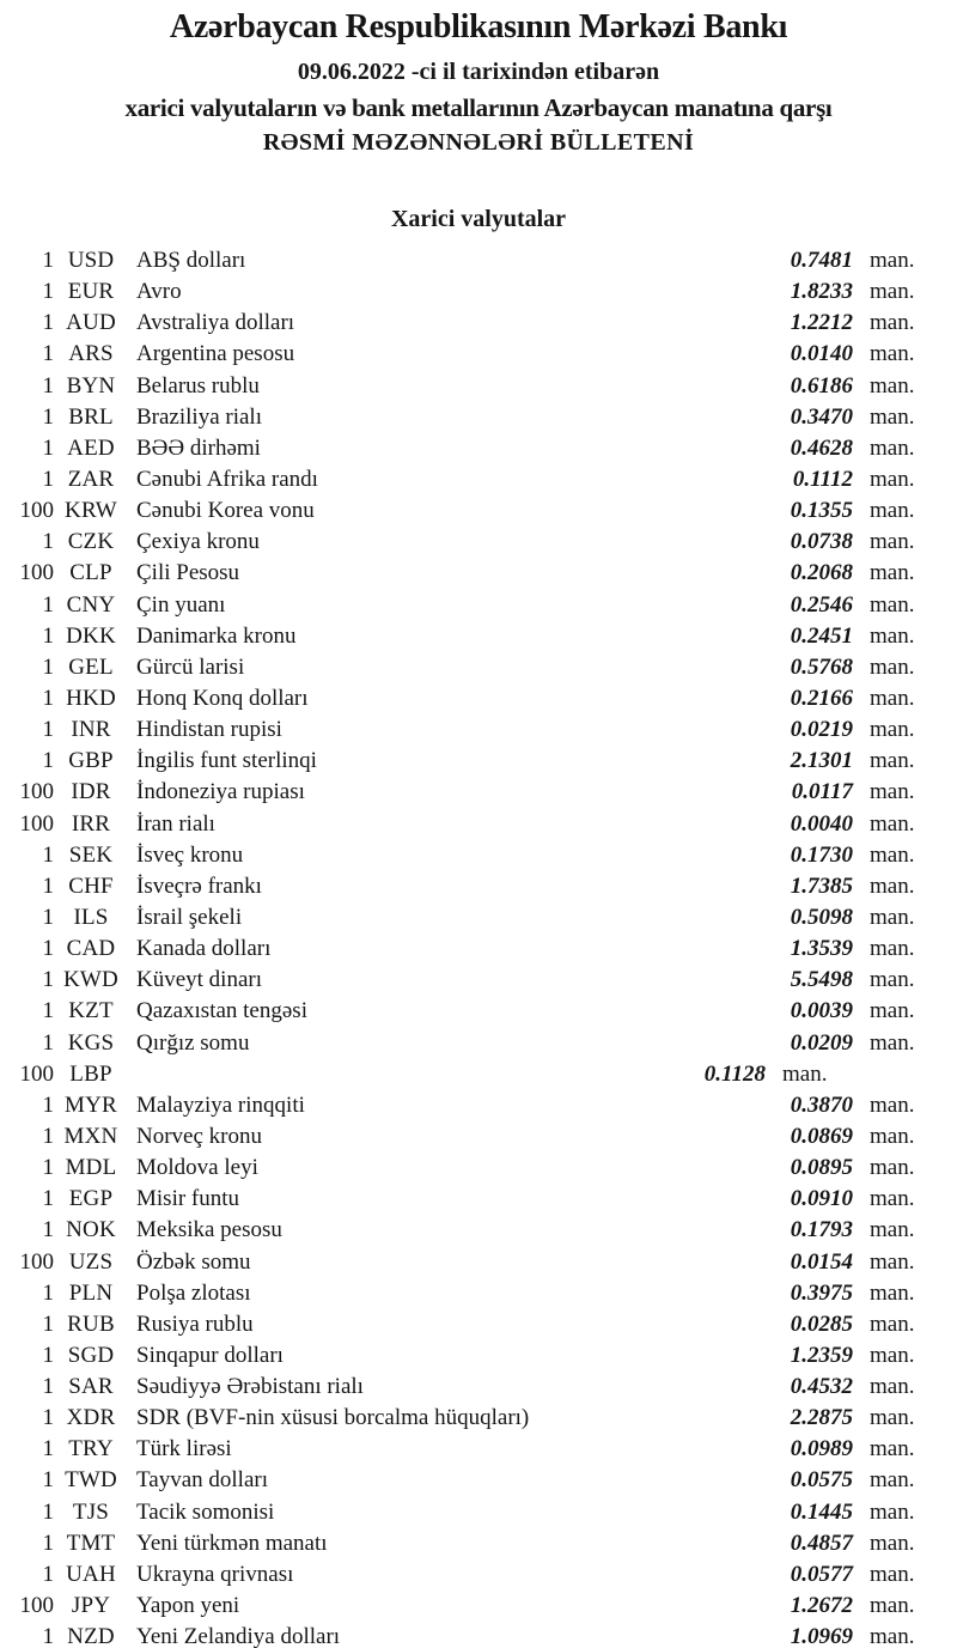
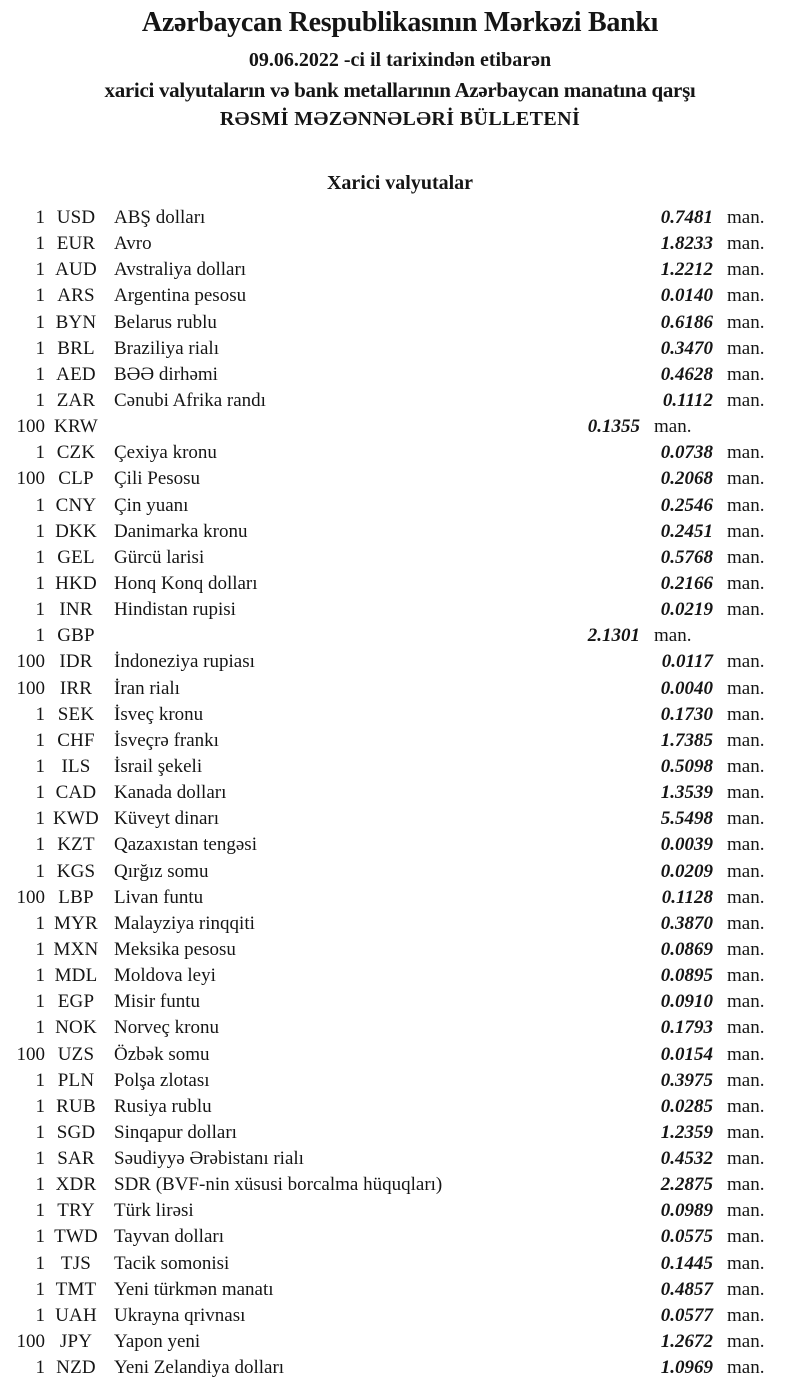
  Azərbaycan Respublikasının Mərkəzi Bankı
  09.06.2022 -ci il tarixindən etibarən
  xarici valyutaların və bank metallarının Azərbaycan manatına qarşı
  RƏSMİ MƏZƏNNƏLƏRİ BÜLLETENİ
  Xarici valyutalar
  1
  USD
  ABŞ dolları
  0.7481
  man.
  1
  EUR
  Avro
  1.8233
  man.
  1
  AUD
  Avstraliya dolları
  1.2212
  man.
  1
  ARS
  Argentina pesosu
  0.0140
  man.
  1
  BYN
  Belarus rublu
  0.6186
  man.
  1
  BRL
  Braziliya rialı
  0.3470
  man.
  1
  AED
  BƏƏ dirhəmi
  0.4628
  man.
  1
  ZAR
  Cənubi Afrika randı
  0.1112
  man.
  100
  KRW
- Cənubi Korea vonu
  0.1355
  man.
  1
  CZK
  Çexiya kronu
  0.0738
  man.
  100
  CLP
  Çili Pesosu
  0.2068
  man.
  1
  CNY
  Çin yuanı
  0.2546
  man.
  1
  DKK
  Danimarka kronu
  0.2451
  man.
  1
  GEL
  Gürcü larisi
  0.5768
  man.
  1
  HKD
  Honq Konq dolları
  0.2166
  man.
  1
  INR
  Hindistan rupisi
  0.0219
  man.
  1
  GBP
- İngilis funt sterlinqi
  2.1301
  man.
  100
  IDR
  İndoneziya rupiası
  0.0117
  man.
  100
  IRR
  İran rialı
  0.0040
  man.
  1
  SEK
  İsveç kronu
  0.1730
  man.
  1
  CHF
  İsveçrə frankı
  1.7385
  man.
  1
  ILS
  İsrail şekeli
  0.5098
  man.
  1
  CAD
  Kanada dolları
  1.3539
  man.
  1
  KWD
  Küveyt dinarı
  5.5498
  man.
  1
  KZT
  Qazaxıstan tengəsi
  0.0039
  man.
  1
  KGS
  Qırğız somu
  0.0209
  man.
  100
  LBP
+ Livan funtu
  0.1128
  man.
  1
  MYR
  Malayziya rinqqiti
  0.3870
  man.
  1
  MXN
- Norveç kronu
+ Meksika pesosu
  0.0869
  man.
  1
  MDL
  Moldova leyi
  0.0895
  man.
  1
  EGP
  Misir funtu
  0.0910
  man.
  1
  NOK
- Meksika pesosu
+ Norveç kronu
  0.1793
  man.
  100
  UZS
  Özbək somu
  0.0154
  man.
  1
  PLN
  Polşa zlotası
  0.3975
  man.
  1
  RUB
  Rusiya rublu
  0.0285
  man.
  1
  SGD
  Sinqapur dolları
  1.2359
  man.
  1
  SAR
  Səudiyyə Ərəbistanı rialı
  0.4532
  man.
  1
  XDR
  SDR (BVF-nin xüsusi borcalma hüquqları)
  2.2875
  man.
  1
  TRY
  Türk lirəsi
  0.0989
  man.
  1
  TWD
  Tayvan dolları
  0.0575
  man.
  1
  TJS
  Tacik somonisi
  0.1445
  man.
  1
  TMT
  Yeni türkmən manatı
  0.4857
  man.
  1
  UAH
  Ukrayna qrivnası
  0.0577
  man.
  100
  JPY
  Yapon yeni
  1.2672
  man.
  1
  NZD
  Yeni Zelandiya dolları
  1.0969
  man.
